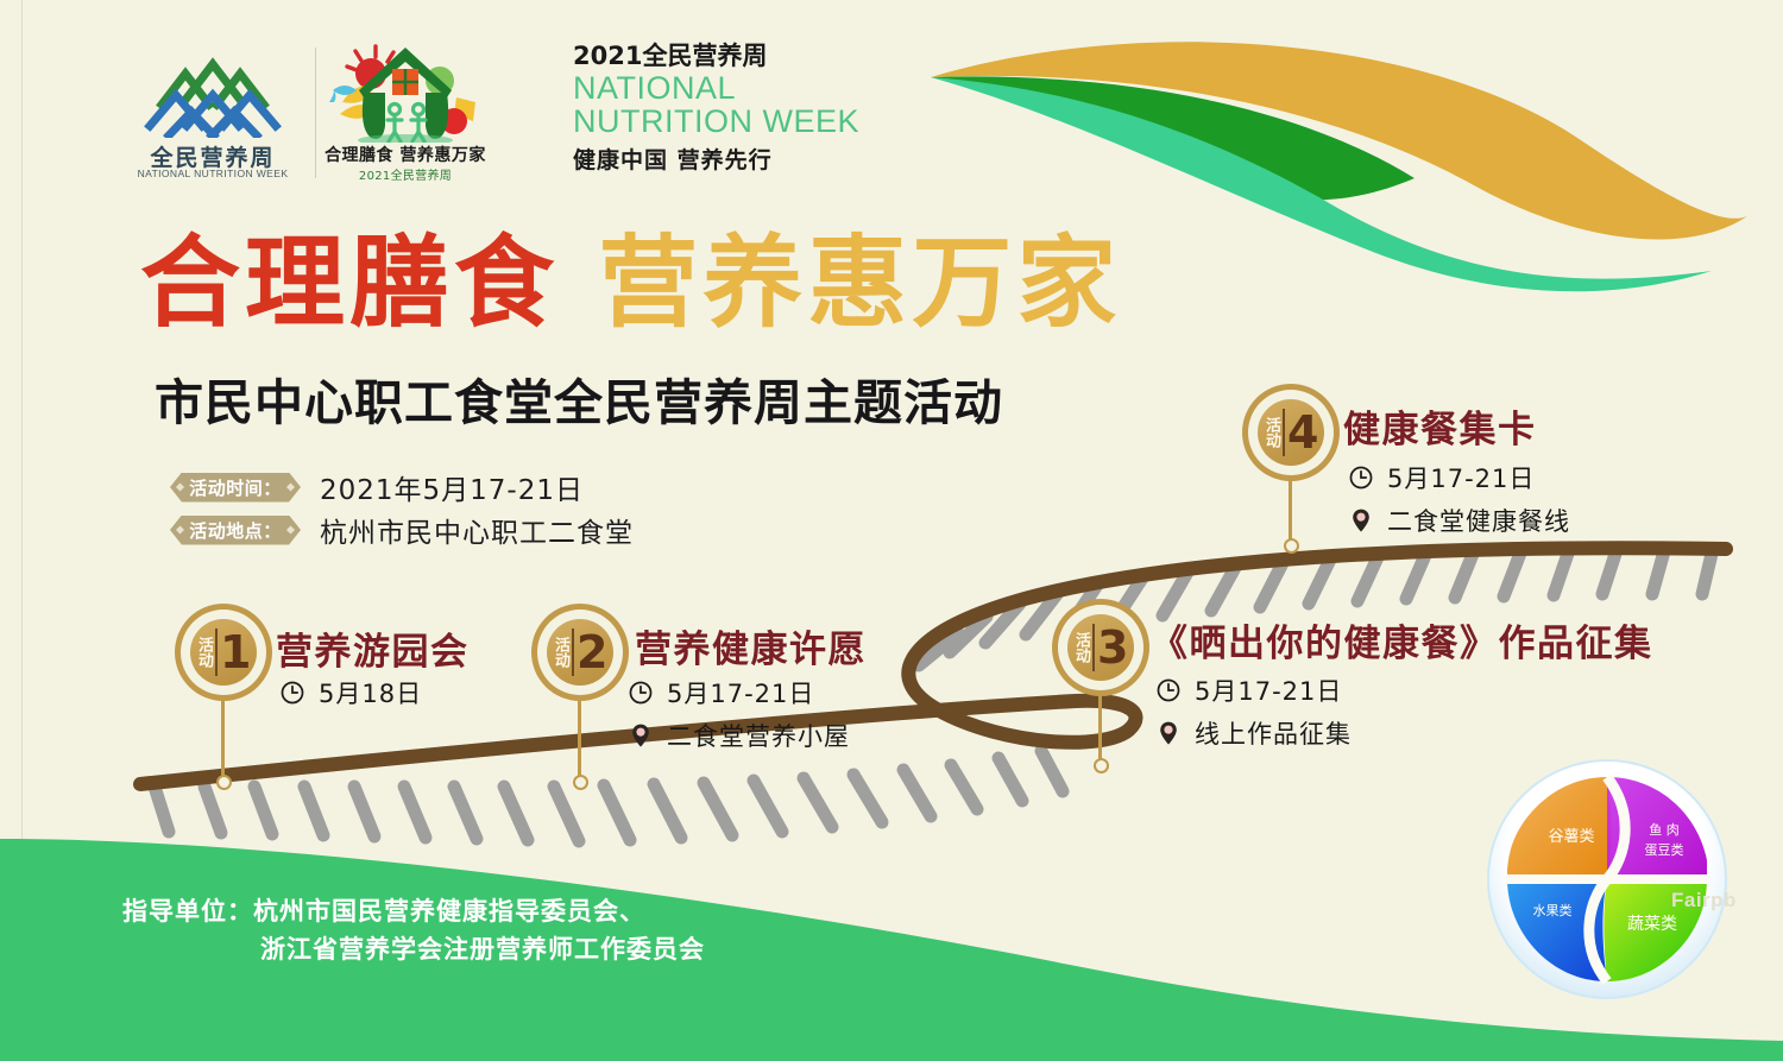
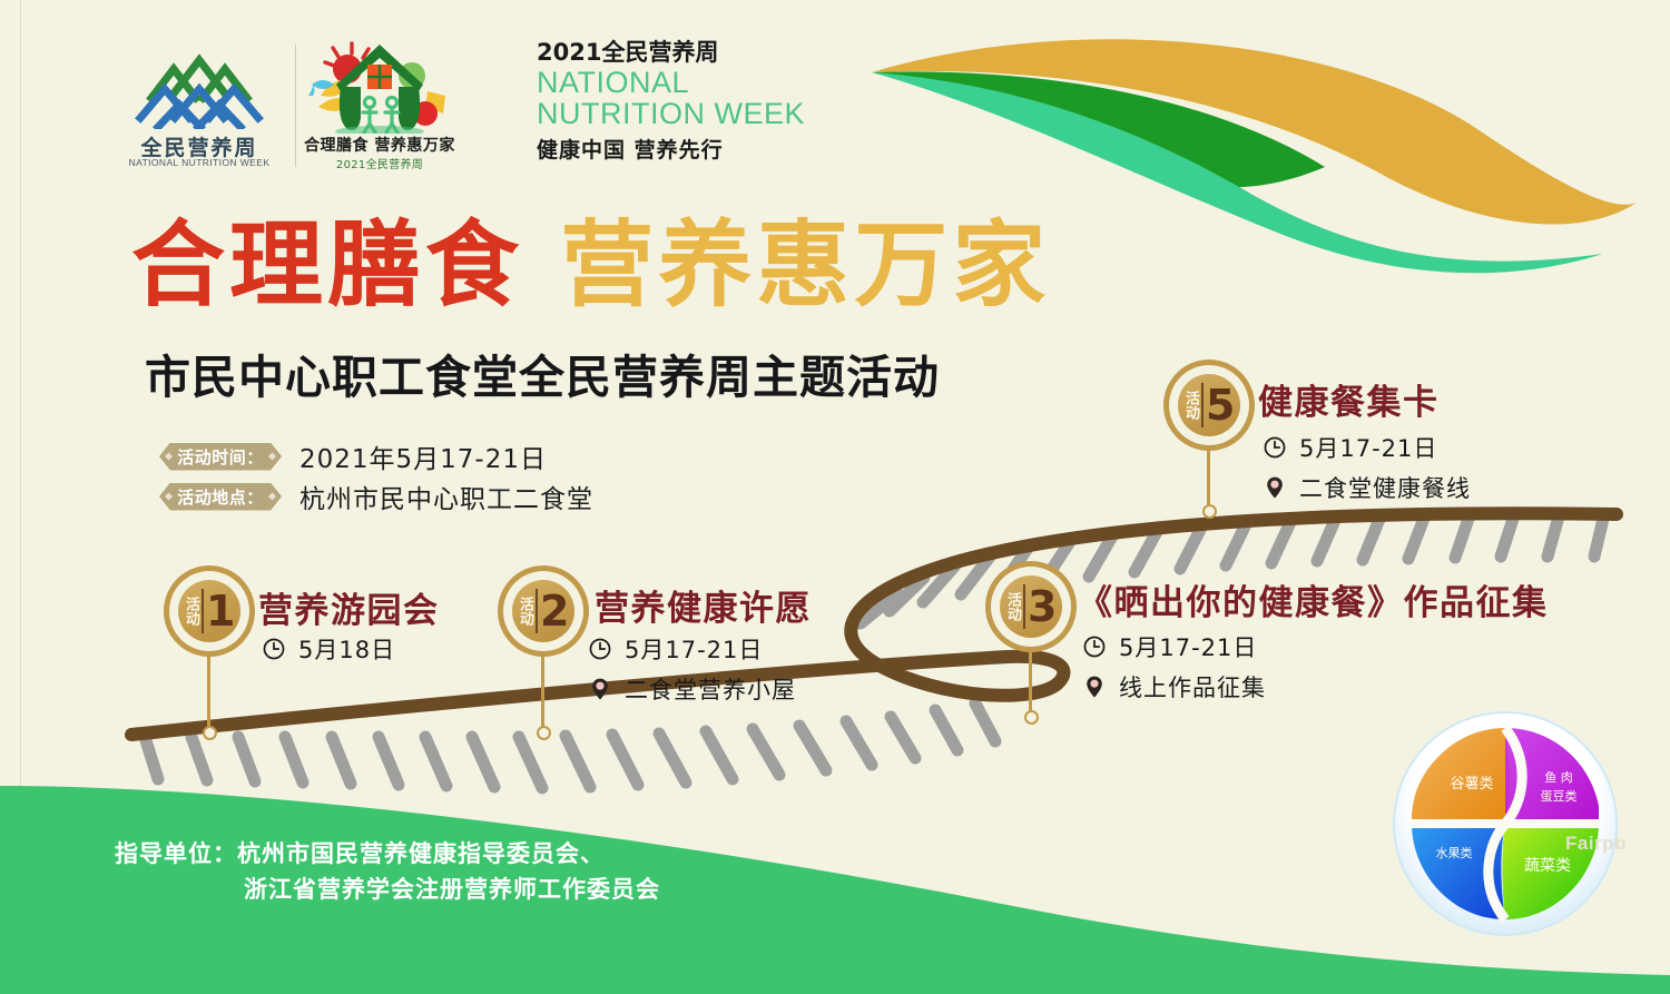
  全民营养周
  NATIONAL NUTRITION WEEK
  合理膳食 营养惠万家
  2021全民营养周
  2021全民营养周
  NATIONAL
  NUTRITION WEEK
  健康中国 营养先行
  合理膳食 营养惠万家
  市民中心职工食堂全民营养周主题活动
  活动时间：
  2021年5月17-21日
  活动地点：
  杭州市民中心职工二食堂
  1
  营养游园会
  5月18日
  2
  营养健康许愿
  5月17-21日
  二食堂营养小屋
  3
  《晒出你的健康餐》作品征集
  5月17-21日
  线上作品征集
- 4
+ 5
  健康餐集卡
  5月17-21日
  二食堂健康餐线
  谷薯类
  鱼 肉
  蛋豆类
  蔬菜类
  水果类
  指导单位：杭州市国民营养健康指导委员会、
  浙江省营养学会注册营养师工作委员会
  Fairpb
